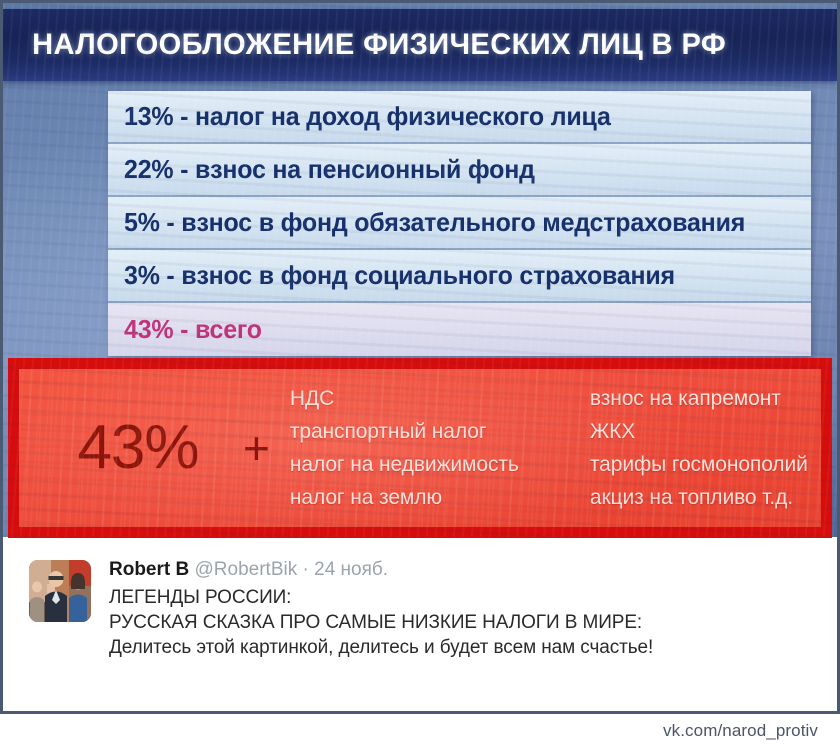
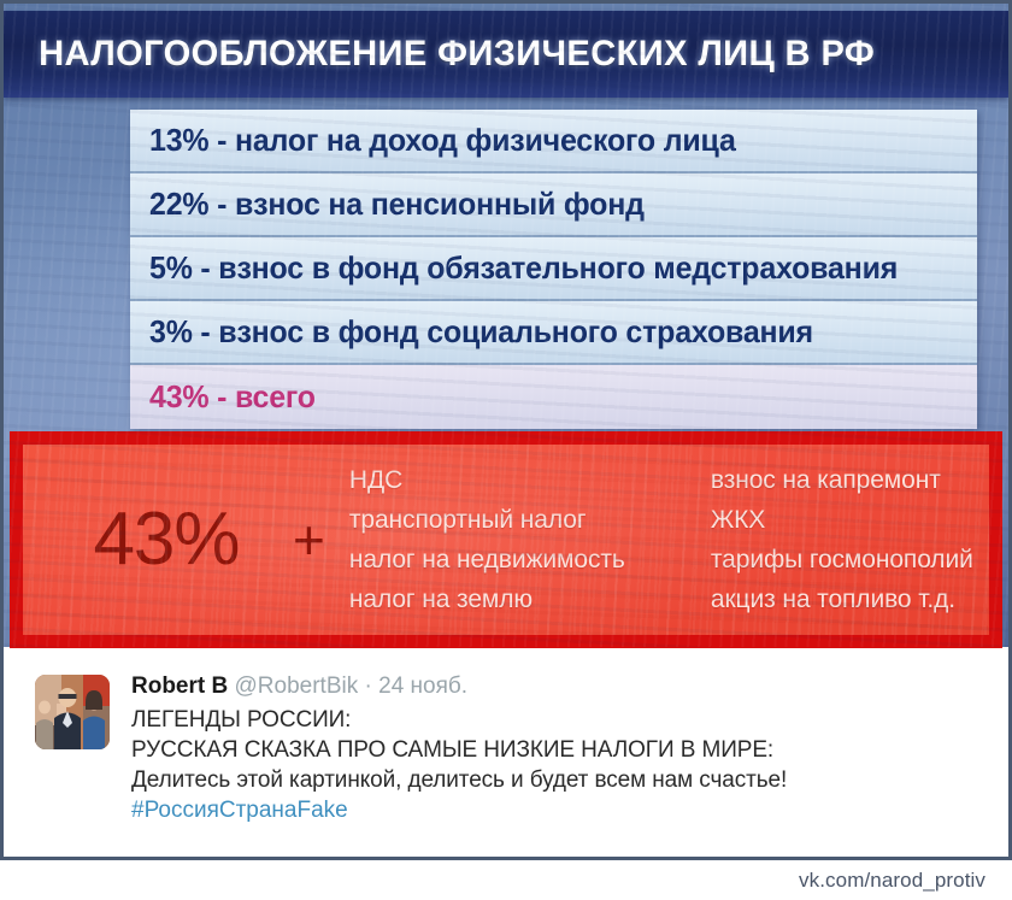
  Robert B @RobertBik · 24 нояб.
  ЛЕГЕНДЫ РОССИИ:
  РУССКАЯ СКАЗКА ПРО САМЫЕ НИЗКИЕ НАЛОГИ В МИРЕ:
  Делитесь этой картинкой, делитесь и будет всем нам счастье!
+ #РоссияСтранаFake
  vk.com/narod_protiv
